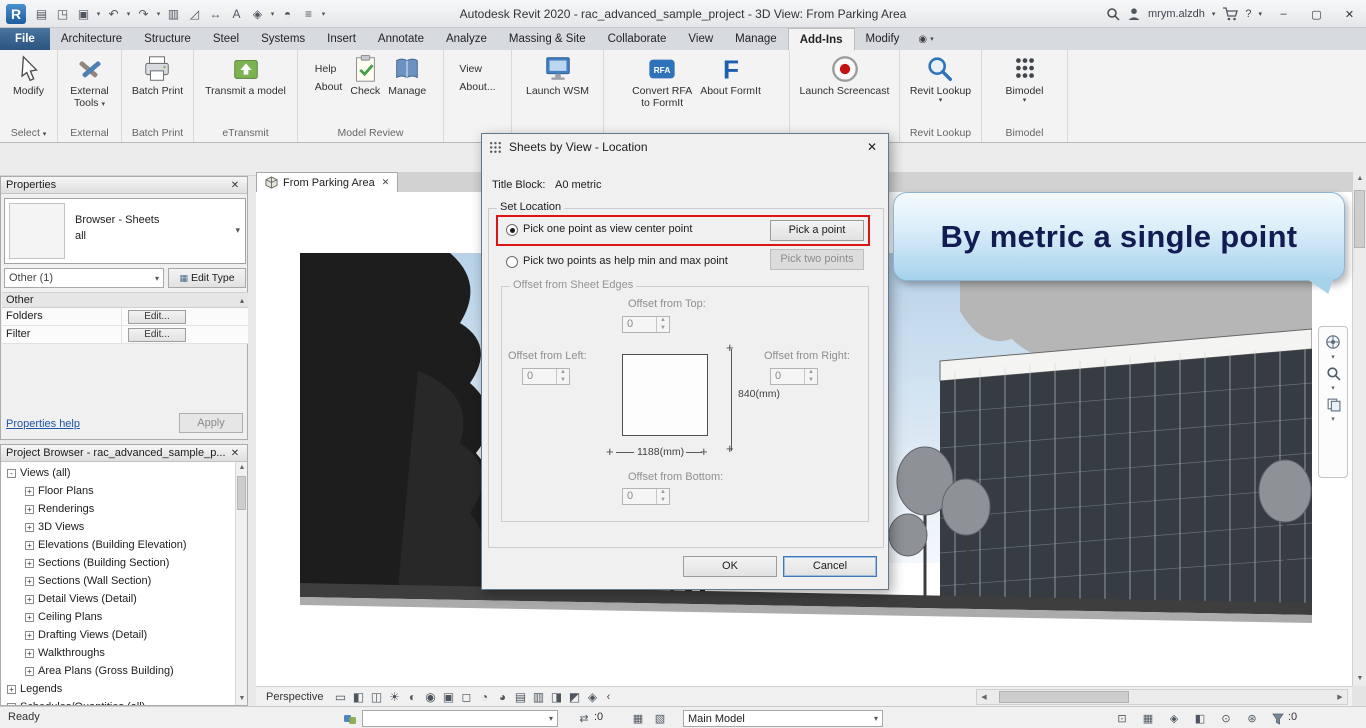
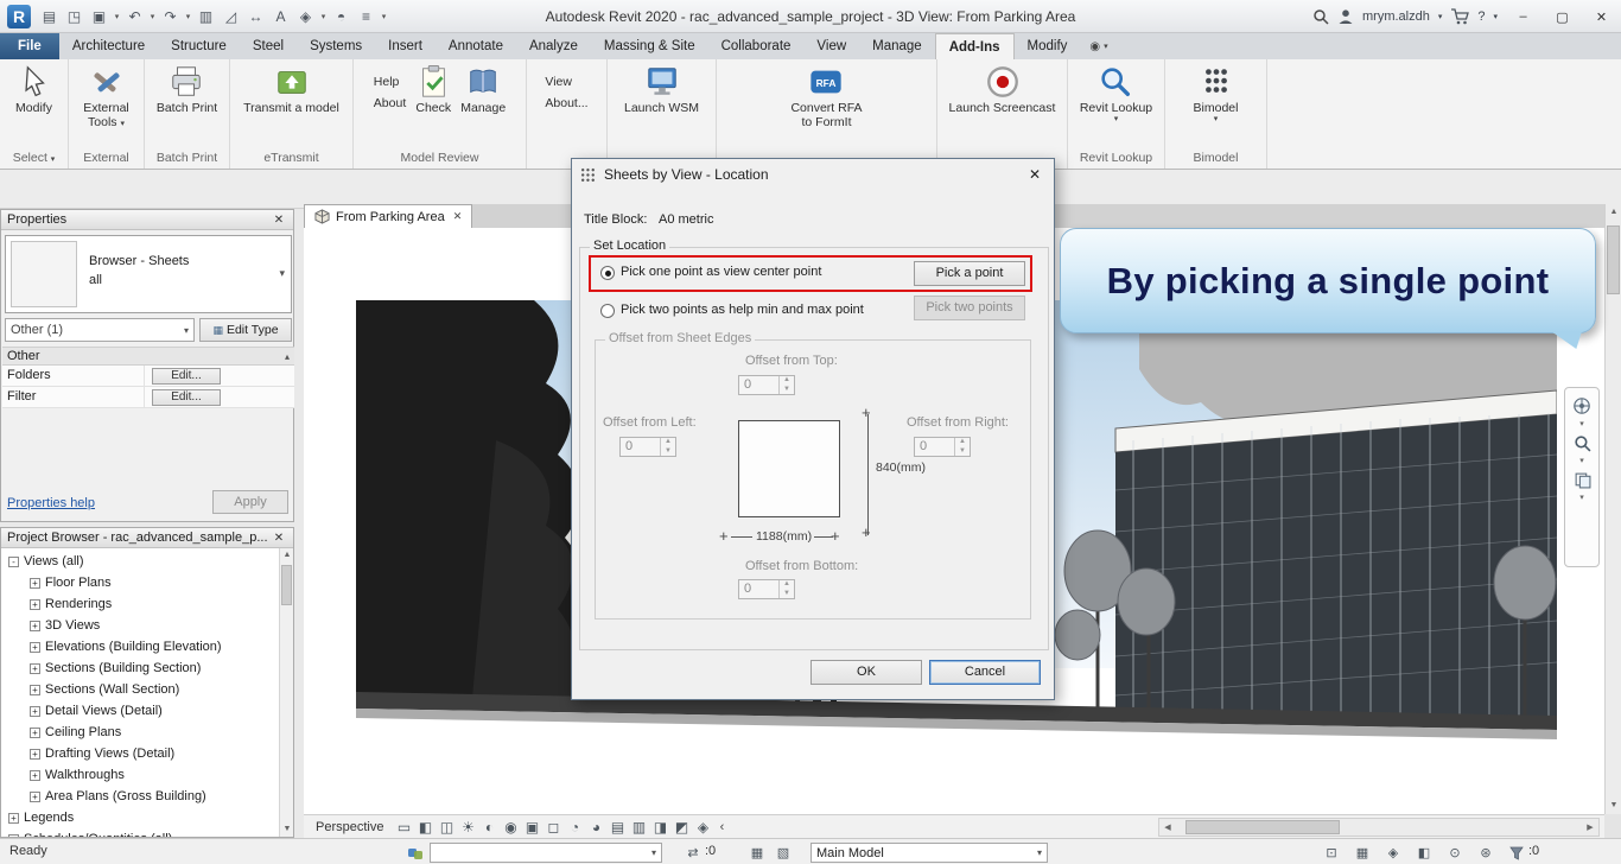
  R
  ▤
  ◳
  ▣
  ↶
  ↷
  ▥
  ◿
  ↔
  A
  ◈
  ◓
  ≡
  Autodesk Revit 2020 - rac_advanced_sample_project - 3D View: From Parking Area
  mrym.alzdh
  ?
  –
  ▢
  ✕
  File
  Architecture
  Structure
  Steel
  Systems
  Insert
  Annotate
  Analyze
  Massing & Site
  Collaborate
  View
  Manage
  Add-Ins
  Modify
  ◉
  Modify
  Select
  External
  Tools
  External
  Batch Print
  Batch Print
  Transmit a model
  eTransmit
  Help
  About
  Check
  Manage
  Model Review
  View
  About...
  Launch WSM
  RFA
  Convert RFA
  to FormIt
- F
- About FormIt
  Launch Screencast
  Revit Lookup
  Revit Lookup
  Bimodel
  Bimodel
  Properties
  ✕
  Browser - Sheets
  all
  ▾
  Other (1)
  ▾
  ▦
  Edit Type
  Other
  ▴
  Folders
  Edit...
  Filter
  Edit...
  Properties help
  Apply
  Project Browser - rac_advanced_sample_p...
  ✕
  -
  Views (all)
  +
  Floor Plans
  +
  Renderings
  +
  3D Views
  +
  Elevations (Building Elevation)
  +
  Sections (Building Section)
  +
  Sections (Wall Section)
  +
  Detail Views (Detail)
  +
  Ceiling Plans
  +
  Drafting Views (Detail)
  +
  Walkthroughs
  +
  Area Plans (Gross Building)
  +
  Legends
  From Parking Area
  ✕
  Perspective
  ▭
  ◧
  ◫
  ☀
  ◐
  ◉
  ▣
  ◻
  ◔
  ◕
  ▤
  ▥
  ◨
  ◩
  ◈
  ‹
  Sheets by View - Location
  ✕
  Title Block:
  A0 metric
  Set Location
  Pick one point as view center point
  Pick a point
  Pick two points as help min and max point
  Pick two points
  Offset from Sheet Edges
  Offset from Top:
  0
  Offset from Left:
  0
  Offset from Right:
  0
  +
  +
  840(mm)
  +
  +
  1188(mm)
  Offset from Bottom:
  0
  OK
  Cancel
- By metric a single point
+ By picking a single point
  Ready
  ▾
  ⇄
  :0
  ▦
  ▧
  Main Model
  ▾
  ⊡
  ▦
  ◈
  ◧
  ⊙
  ⊛
  :0
